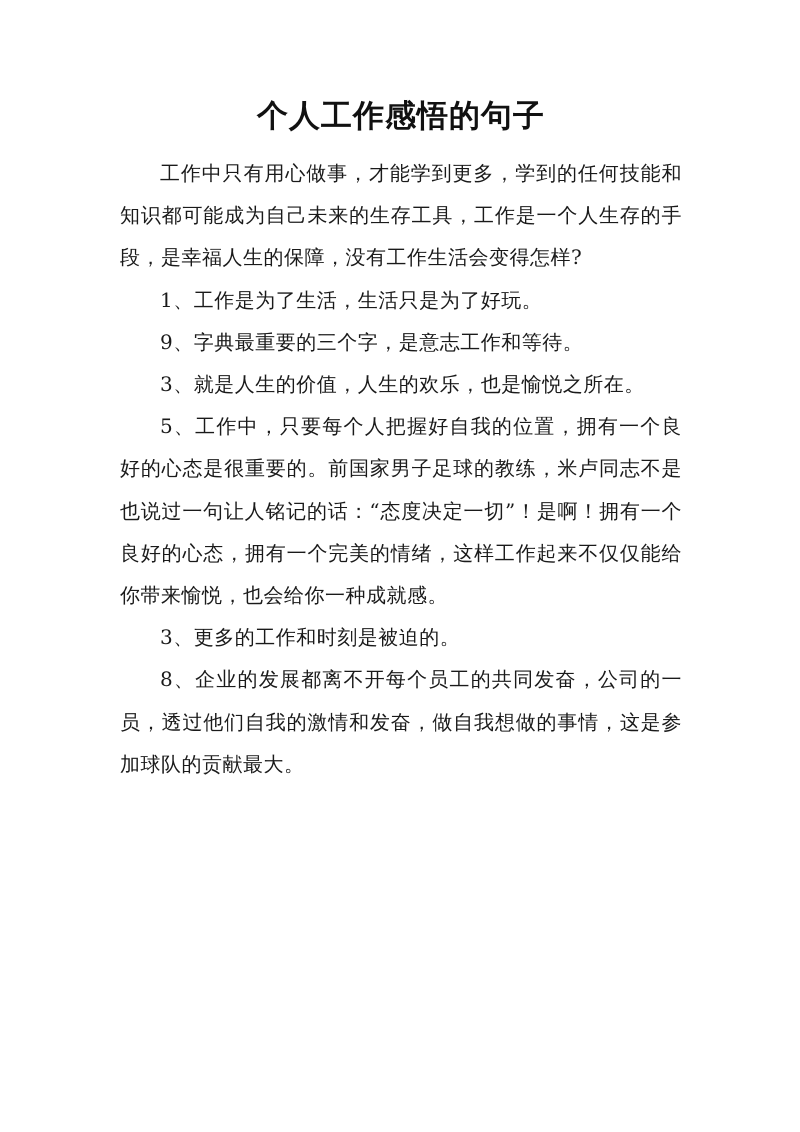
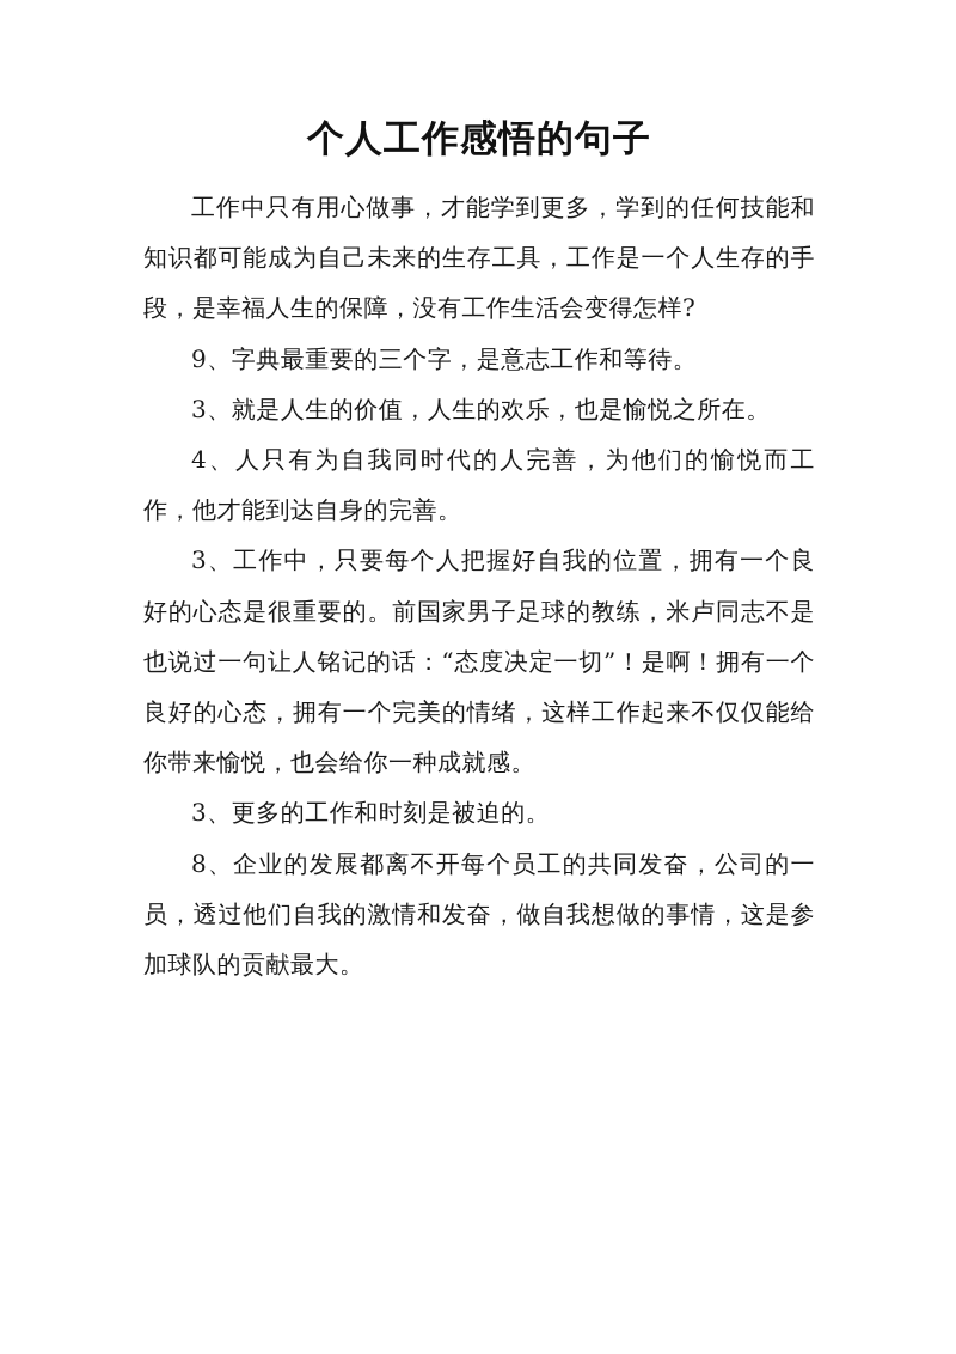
  个人工作感悟的句子
  工作中只有用心做事，才能学到更多，学到的任何技能和知识都可能成为自己未来的生存工具，工作是一个人生存的手段，是幸福人生的保障，没有工作生活会变得怎样?
- 1、工作是为了生活，生活只是为了好玩。
  9、字典最重要的三个字，是意志工作和等待。
  3、就是人生的价值，人生的欢乐，也是愉悦之所在。
+ 4、人只有为自我同时代的人完善，为他们的愉悦而工作，他才能到达自身的完善。
- 5、工作中，只要每个人把握好自我的位置，拥有一个良好的心态是很重要的。前国家男子足球的教练，米卢同志不是也说过一句让人铭记的话：“态度决定一切”！是啊！拥有一个良好的心态，拥有一个完美的情绪，这样工作起来不仅仅能给你带来愉悦，也会给你一种成就感。
+ 3、工作中，只要每个人把握好自我的位置，拥有一个良好的心态是很重要的。前国家男子足球的教练，米卢同志不是也说过一句让人铭记的话：“态度决定一切”！是啊！拥有一个良好的心态，拥有一个完美的情绪，这样工作起来不仅仅能给你带来愉悦，也会给你一种成就感。
  3、更多的工作和时刻是被迫的。
  8、企业的发展都离不开每个员工的共同发奋，公司的一员，透过他们自我的激情和发奋，做自我想做的事情，这是参加球队的贡献最大。
